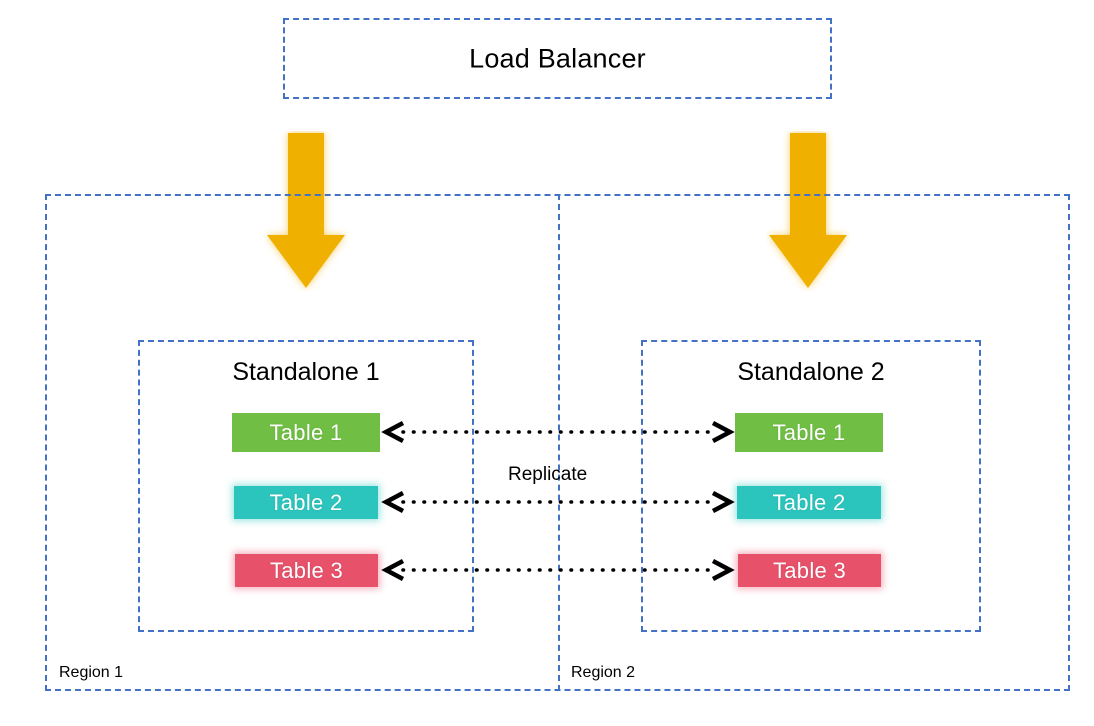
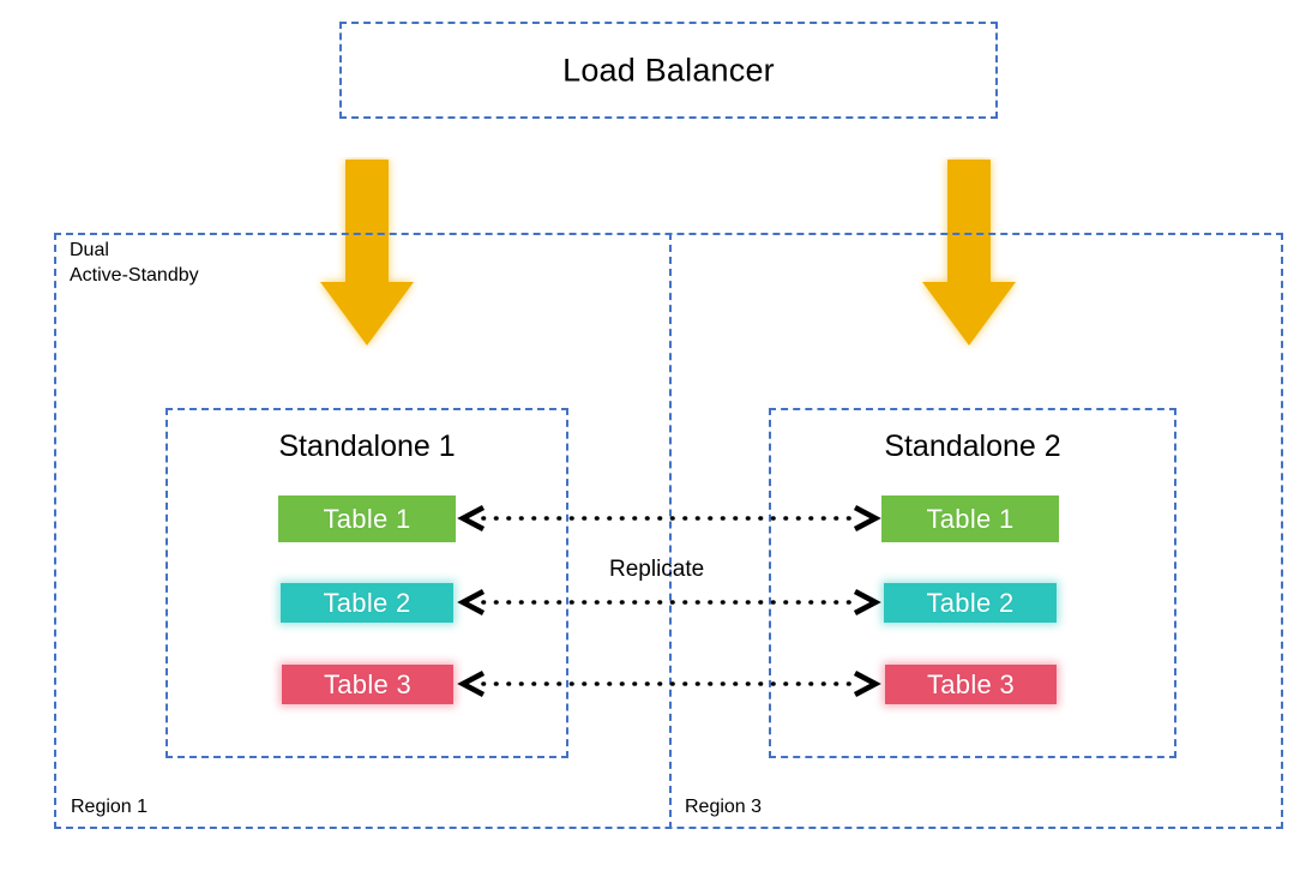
  Load Balancer
+ Dual
+ Active-Standby
  Region 1
- Region 2
+ Region 3
  Standalone 1
  Table 1
  Table 2
  Table 3
  Standalone 2
  Table 1
  Table 2
  Table 3
  Replicate
